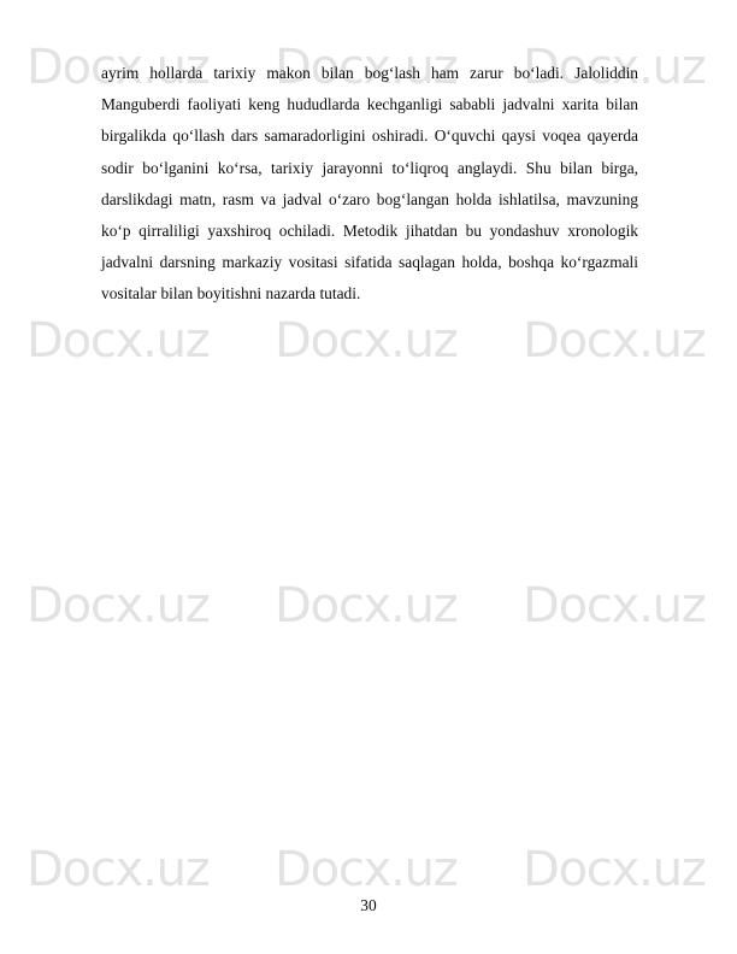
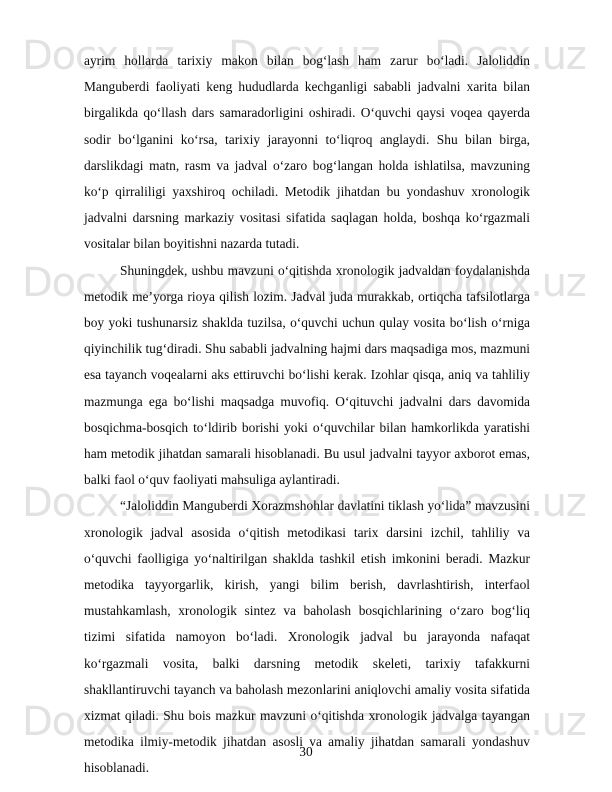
  Docx.uz
  Docx.uz
  Docx.uz
  Docx.uz
  Docx.uz
  Docx.uz
  Docx.uz
  Docx.uz
  Docx.uz
  Docx.uz
  Docx.uz
  Docx.uz
  ayrim hollarda tarixiy makon bilan bog‘lash ham zarur bo‘ladi. Jaloliddin Manguberdi faoliyati keng hududlarda kechganligi sababli jadvalni xarita bilan birgalikda qo‘llash dars samaradorligini oshiradi. O‘quvchi qaysi voqea qayerda sodir bo‘lganini ko‘rsa, tarixiy jarayonni to‘liqroq anglaydi. Shu bilan birga, darslikdagi matn, rasm va jadval o‘zaro bog‘langan holda ishlatilsa, mavzuning ko‘p qirraliligi yaxshiroq ochiladi. Metodik jihatdan bu yondashuv xronologik jadvalni darsning markaziy vositasi sifatida saqlagan holda, boshqa ko‘rgazmali vositalar bilan boyitishni nazarda tutadi.
+ Shuningdek, ushbu mavzuni o‘qitishda xronologik jadvaldan foydalanishda metodik me’yorga rioya qilish lozim. Jadval juda murakkab, ortiqcha tafsilotlarga boy yoki tushunarsiz shaklda tuzilsa, o‘quvchi uchun qulay vosita bo‘lish o‘rniga qiyinchilik tug‘diradi. Shu sababli jadvalning hajmi dars maqsadiga mos, mazmuni esa tayanch voqealarni aks ettiruvchi bo‘lishi kerak. Izohlar qisqa, aniq va tahliliy mazmunga ega bo‘lishi maqsadga muvofiq. O‘qituvchi jadvalni dars davomida bosqichma-bosqich to‘ldirib borishi yoki o‘quvchilar bilan hamkorlikda yaratishi ham metodik jihatdan samarali hisoblanadi. Bu usul jadvalni tayyor axborot emas, balki faol o‘quv faoliyati mahsuliga aylantiradi.
+ “Jaloliddin Manguberdi Xorazmshohlar davlatini tiklash yo‘lida” mavzusini xronologik jadval asosida o‘qitish metodikasi tarix darsini izchil, tahliliy va o‘quvchi faolligiga yo‘naltirilgan shaklda tashkil etish imkonini beradi. Mazkur metodika tayyorgarlik, kirish, yangi bilim berish, davrlashtirish, interfaol mustahkamlash, xronologik sintez va baholash bosqichlarining o‘zaro bog‘liq tizimi sifatida namoyon bo‘ladi. Xronologik jadval bu jarayonda nafaqat ko‘rgazmali vosita, balki darsning metodik skeleti, tarixiy tafakkurni shakllantiruvchi tayanch va baholash mezonlarini aniqlovchi amaliy vosita sifatida xizmat qiladi. Shu bois mazkur mavzuni o‘qitishda xronologik jadvalga tayangan metodika ilmiy-metodik jihatdan asosli va amaliy jihatdan samarali yondashuv hisoblanadi.
  30
